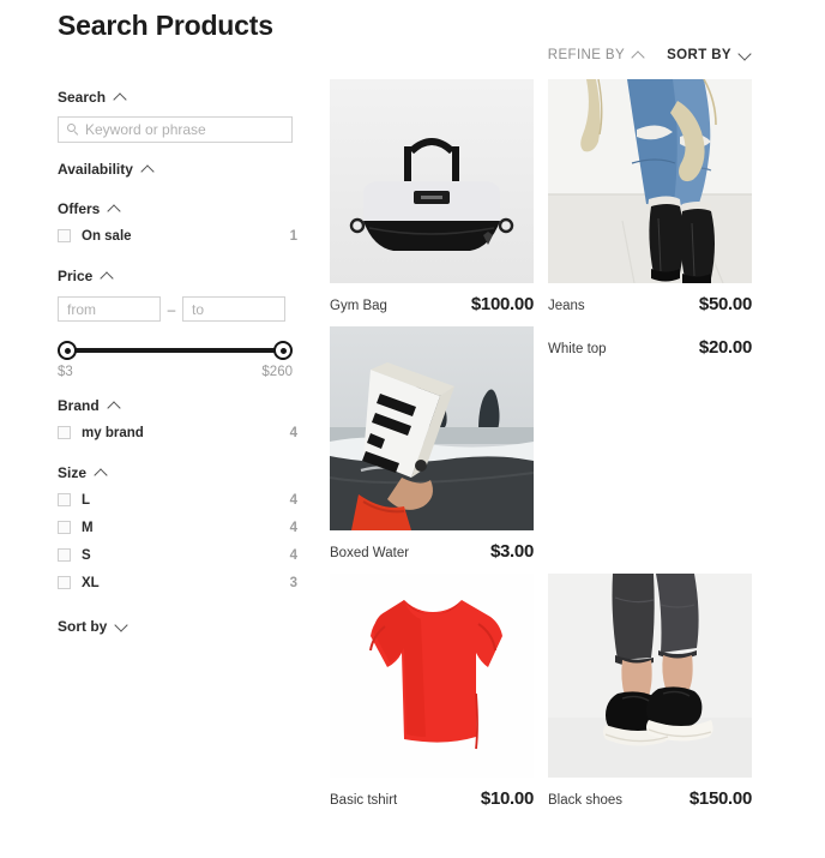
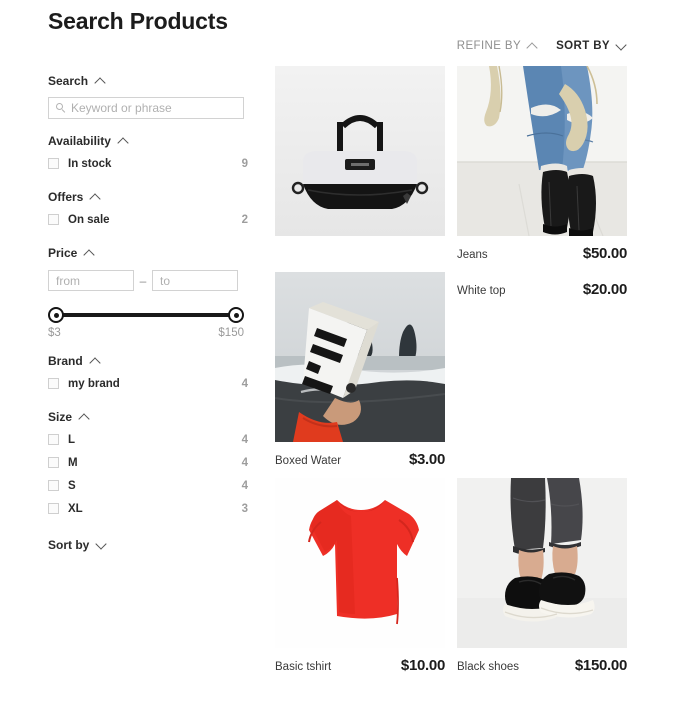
  Search Products
  Search
  Keyword or phrase
  Availability
+ In stock
+ 9
  Offers
  On sale
- 1
+ 2
  Price
  from
  –
  to
  $3
- $260
+ $150
  Brand
  my brand
  4
  Size
  L
  4
  M
  4
  S
  4
  XL
  3
  Sort by
  REFINE BY
  SORT BY
- Gym Bag
- $100.00
  Jeans
  $50.00
  Boxed Water
  $3.00
  White top
  $20.00
  Basic tshirt
  $10.00
  Black shoes
  $150.00
